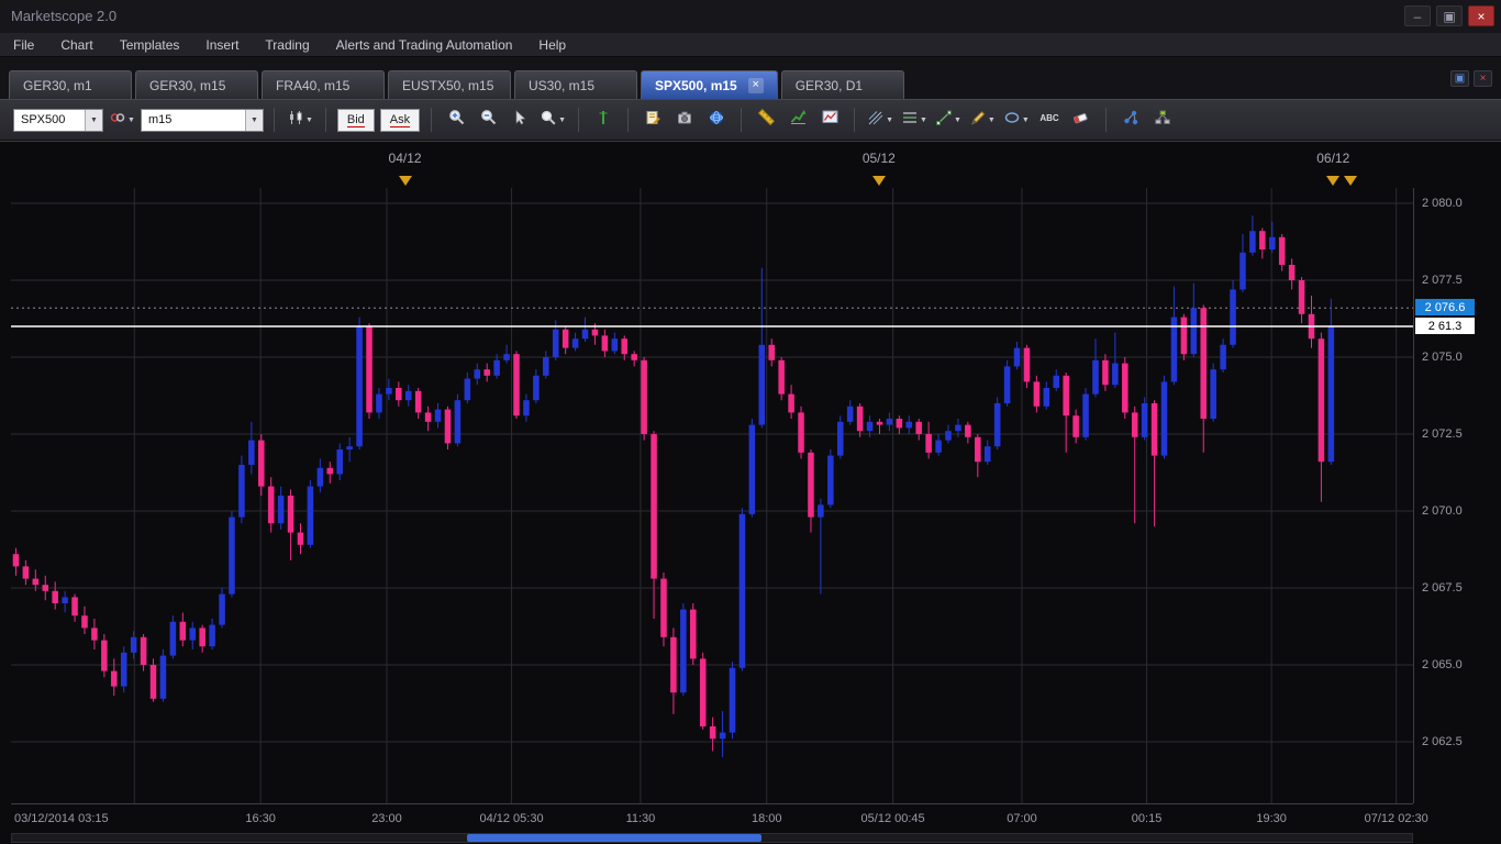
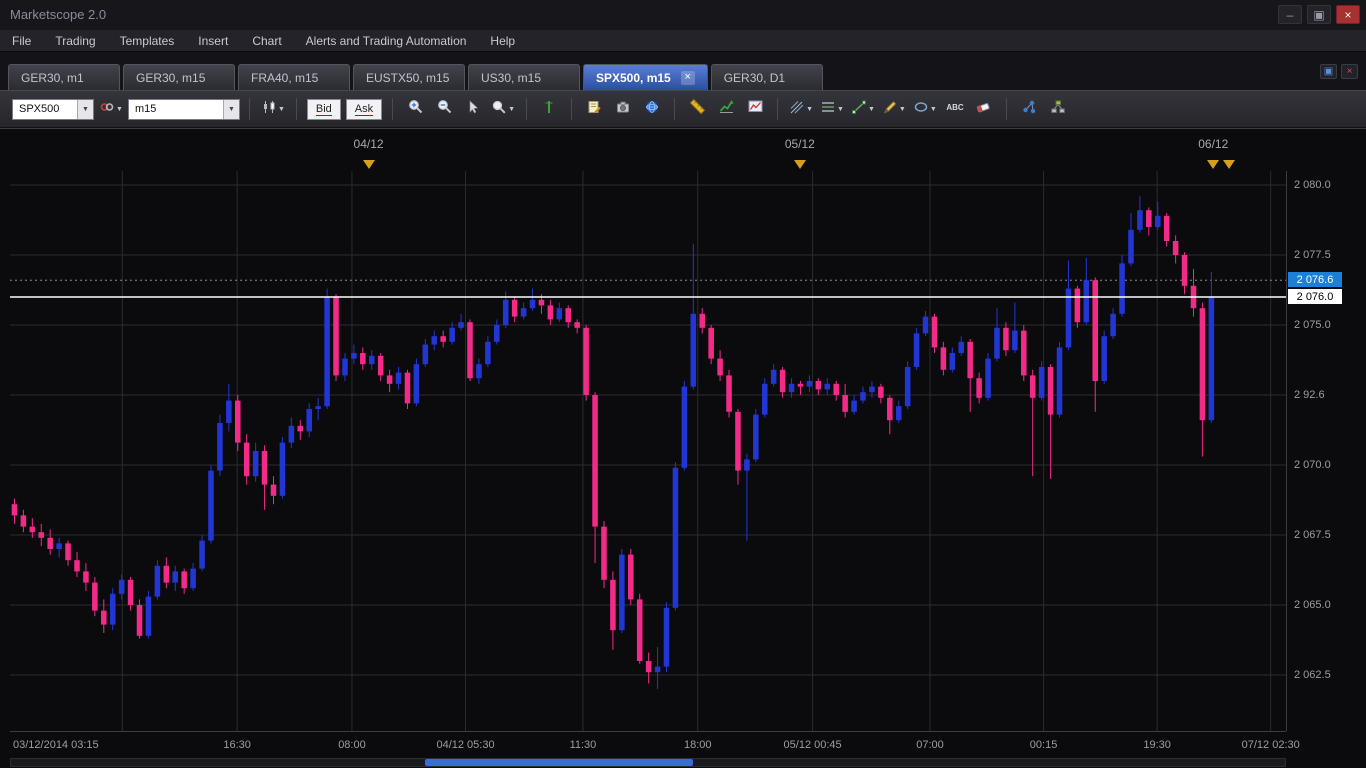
  Marketscope 2.0
  –
  ▣
  ×
  File
- Chart
+ Trading
  Templates
  Insert
- Trading
+ Chart
  Alerts and Trading Automation
  Help
  GER30, m1
  GER30, m15
  FRA40, m15
  EUSTX50, m15
  US30, m15
  SPX500, m15
  ×
  GER30, D1
  ▣
  ×
  SPX500
  m15
  Bid
  Ask
  ABC
  04/12
  05/12
  06/12
  2 080.0
  2 077.5
  2 075.0
- 2 072.5
+ 2 92.6
  2 070.0
  2 067.5
  2 065.0
  2 062.5
  2 076.6
- 2 61.3
+ 2 076.0
  03/12/2014 03:15
  16:30
- 23:00
+ 08:00
  04/12 05:30
  11:30
  18:00
  05/12 00:45
  07:00
  00:15
  19:30
  07/12 02:30
